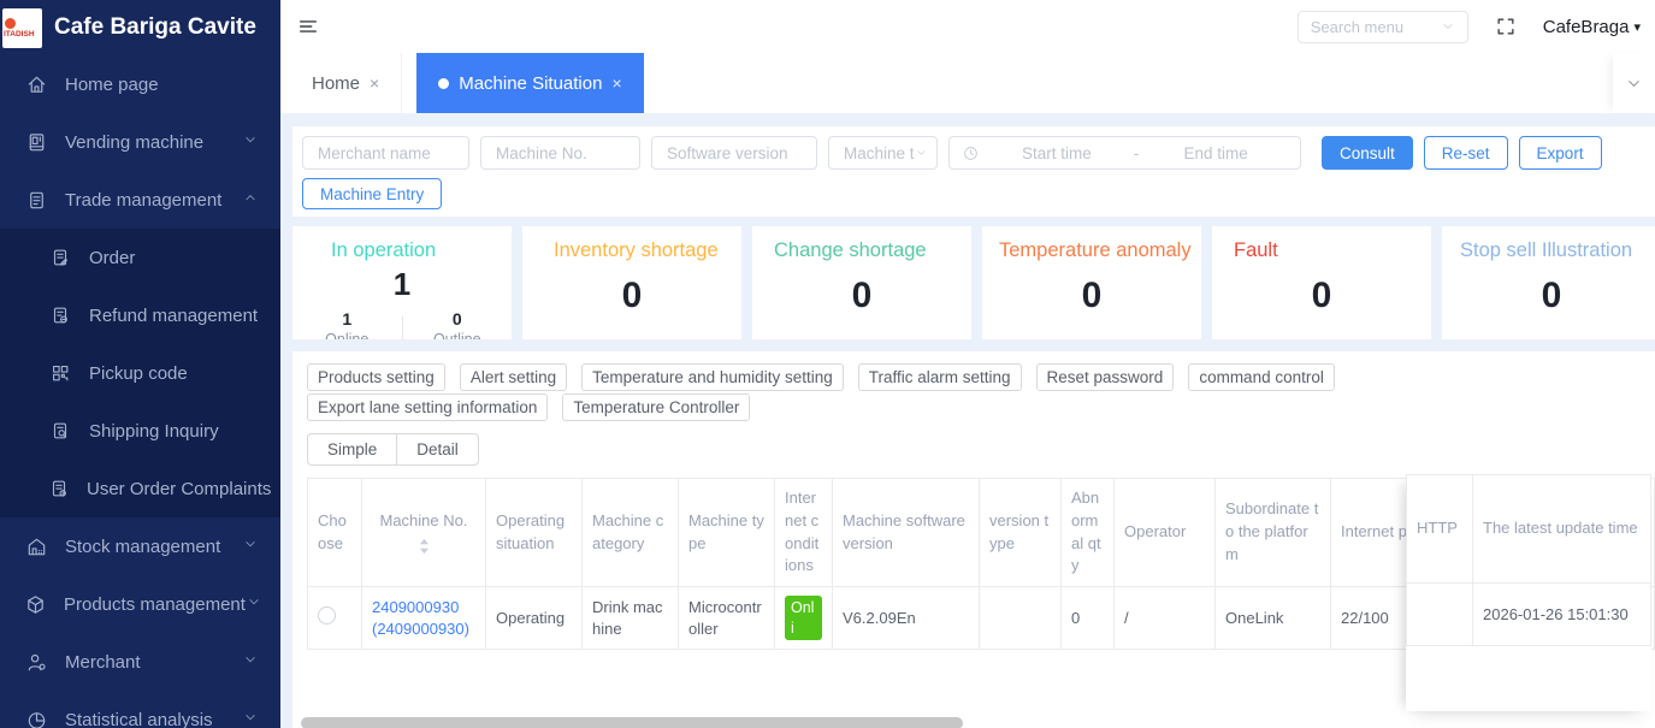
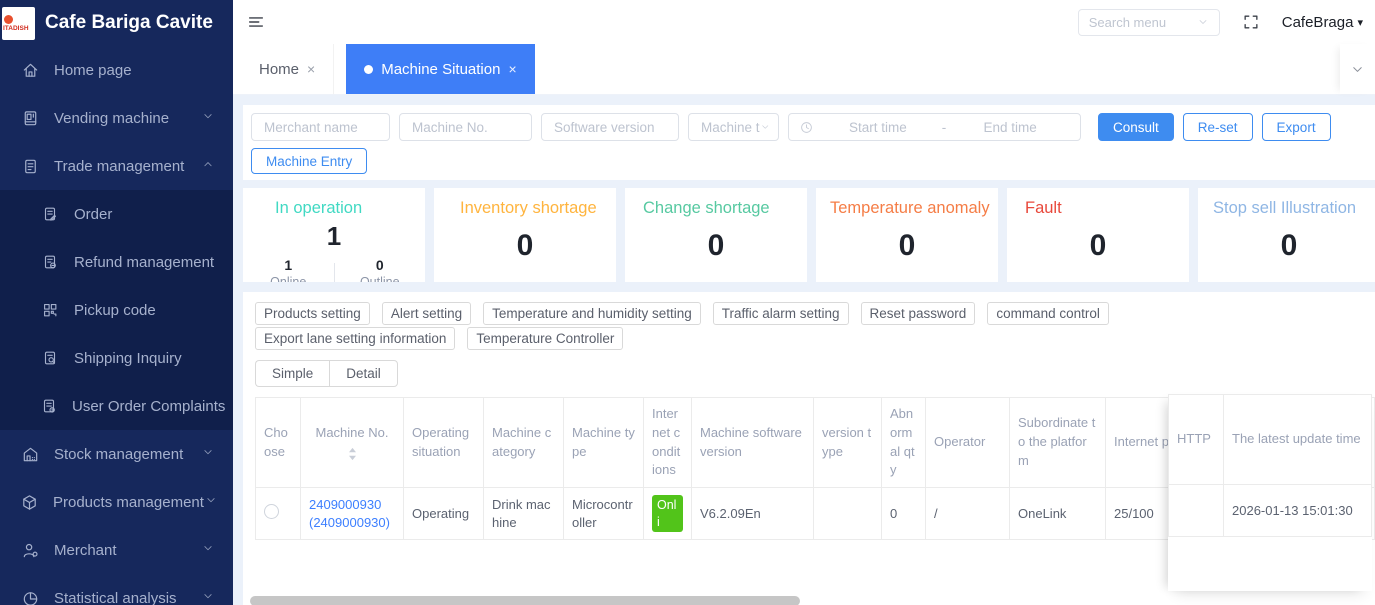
  Cafe Bariga Cavite
  Home page
  Vending machine
  Trade management
  Order
  Refund management
  Pickup code
  Shipping Inquiry
  User Order Complaints
  Stock management
  Products management
  Merchant
  Statistical analysis
  Search menu
  CafeBraga
  ▾
  Home
  ×
  Machine Situation
  ×
  Merchant name
  Machine No.
  Software version
  Machine t
  Start time
  -
  End time
  Consult
  Re-set
  Export
  Machine Entry
  In operation
  1
  1
  Online
  0
  Outline
  Inventory shortage
  0
  Change shortage
  0
  Temperature anomaly
  0
  Fault
  0
  Stop sell Illustration
  0
  Products setting
  Alert setting
  Temperature and humidity setting
  Traffic alarm setting
  Reset password
  command control
  Export lane setting information
  Temperature Controller
  Simple
  Detail
  Choose	Machine No.	Operating situation	Machine category	Machine type	Internet conditions	Machine software version	version type	Abnormal qty	Operator	Subordinate to the platform	Internet p
- 	2409000930 (2409000930)	Operating	Drink machine	Microcontroller	Onli	V6.2.09En		0	/	OneLink	22/100
+ 	2409000930 (2409000930)	Operating	Drink machine	Microcontroller	Onli	V6.2.09En		0	/	OneLink	25/100
  HTTP	The latest update time
- 	2026-01-26 15:01:30
+ 	2026-01-13 15:01:30
